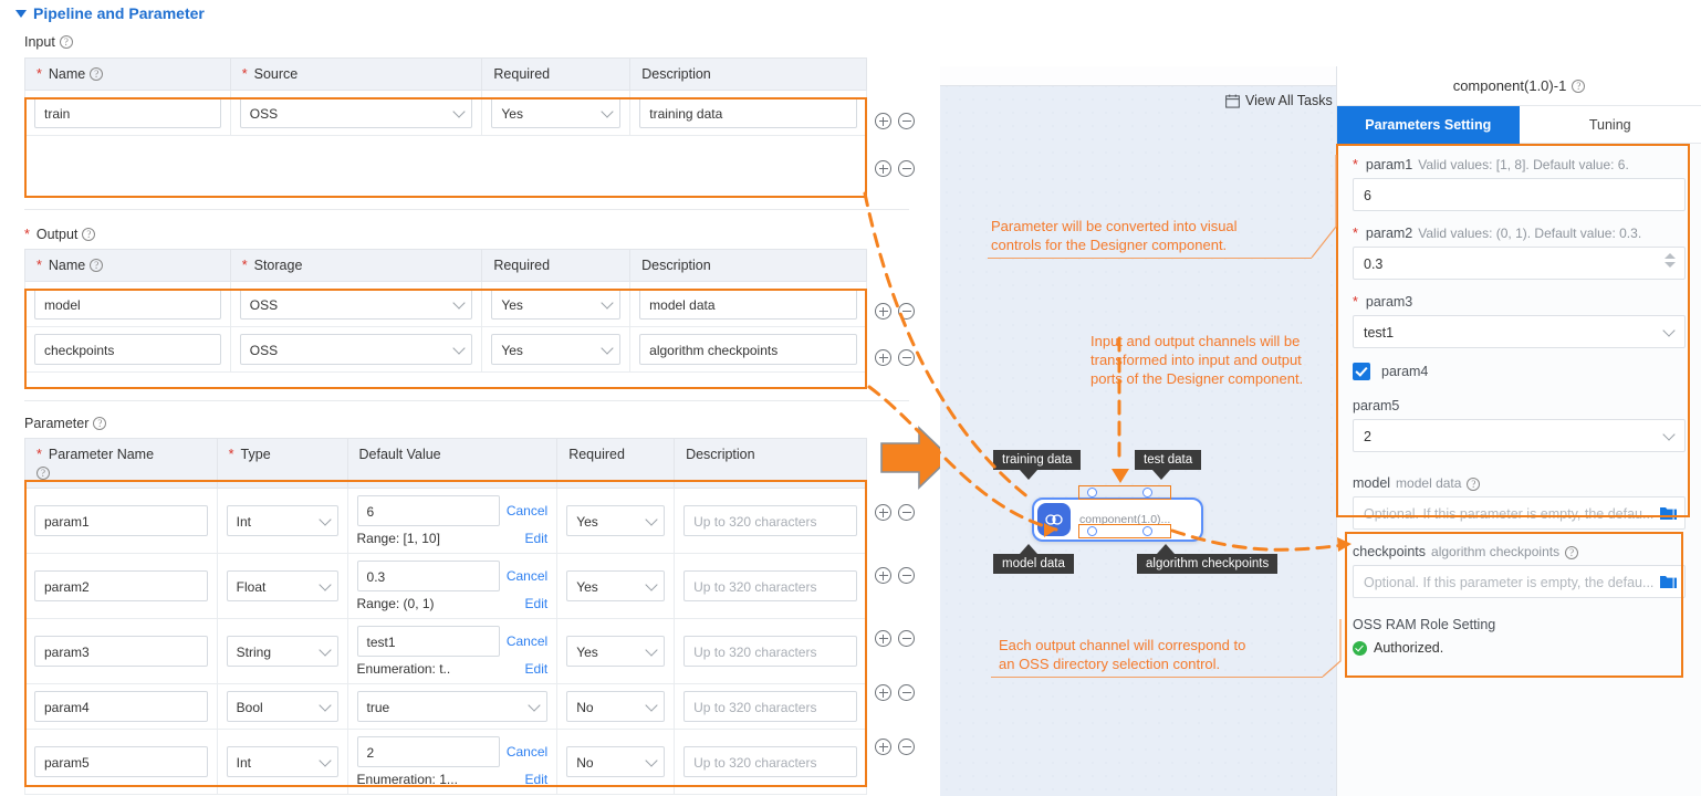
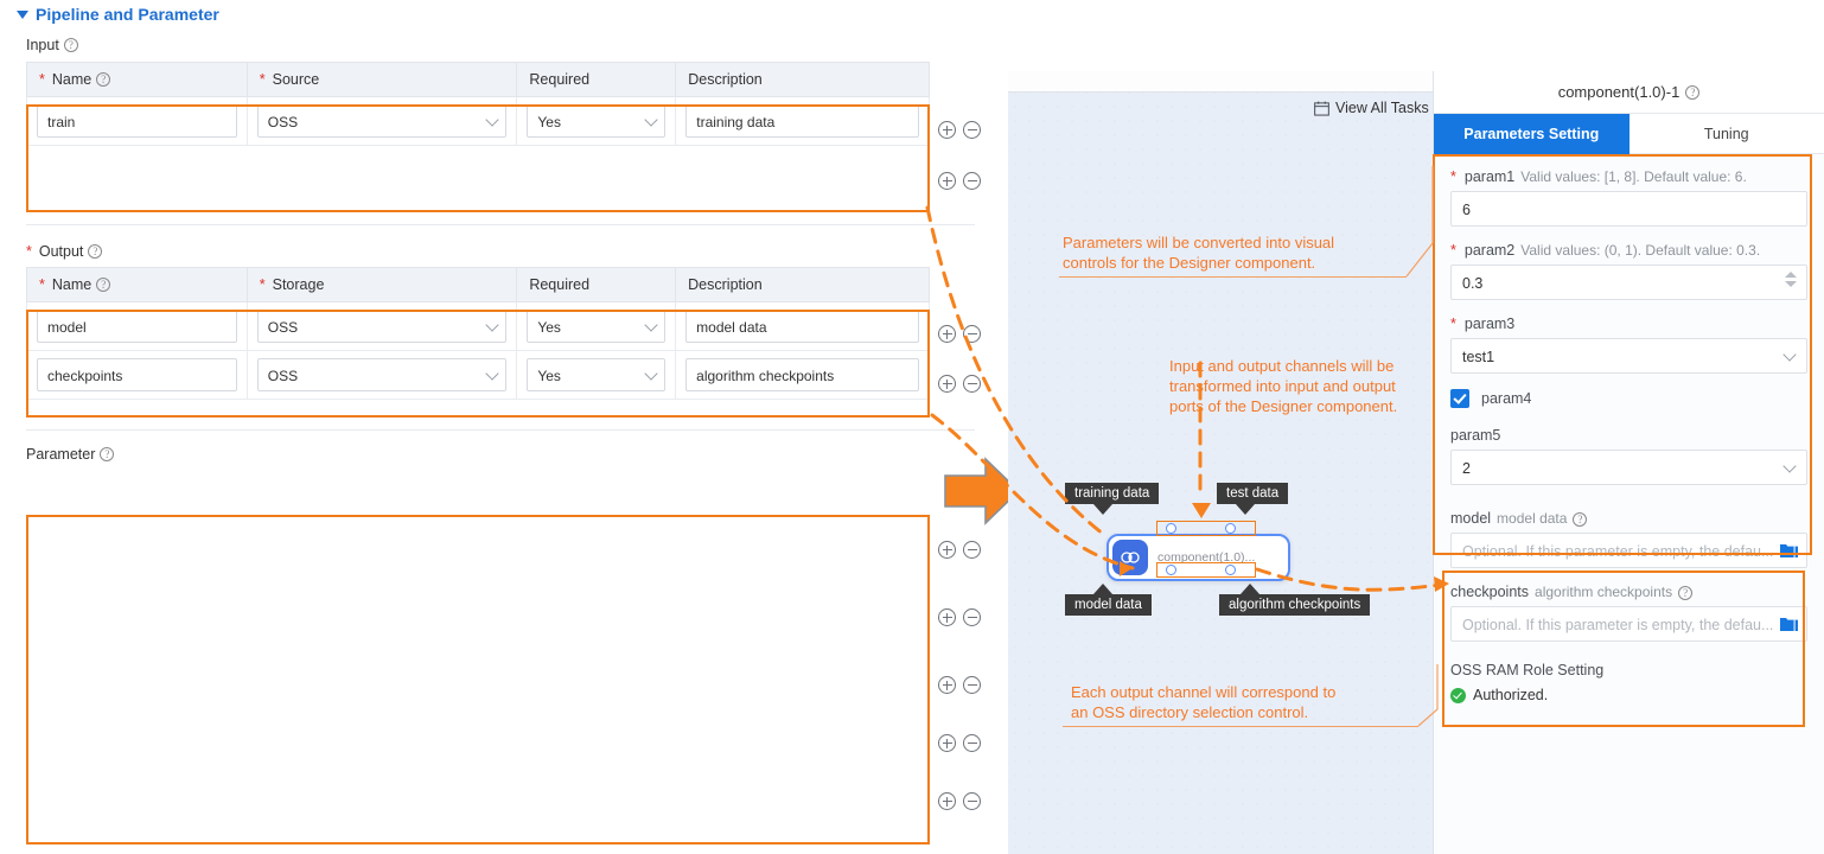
  Pipeline and Parameter
  Input
  ?
  * Name ?	* Source	Required	Description
  train	OSS	Yes	training data
  *
  Output
  ?
  * Name ?	* Storage	Required	Description
  model	OSS	Yes	model data
  checkpoints	OSS	Yes	algorithm checkpoints
  Parameter
  ?
- * Parameter Name ?	* Type	Default Value	Required	Description
- param1	Int	6 Cancel Range: [1, 10] Edit	Yes	Up to 320 characters
- param2	Float	0.3 Cancel Range: (0, 1) Edit	Yes	Up to 320 characters
- param3	String	test1 Cancel Enumeration: t.. Edit	Yes	Up to 320 characters
- param4	Bool	true	No	Up to 320 characters
- param5	Int	2 Cancel Enumeration: 1... Edit	No	Up to 320 characters
  View All Tasks
- Parameter will be converted into visual
+ Parameters will be converted into visual
  controls for the Designer component.
  Inpu and output channels will be
  tranformed into input and output
  ports of the Designer component.
  Each output channel will correspond to
  an OSS directory selection control.
  training data
  test data
  model data
  algorithm checkpoints
  component(1.0)...
  component(1.0)-1
  ?
  Parameters Setting
  Tuning
  *
  param1
  Valid values: [1, 8]. Default value: 6.
  6
  *
  param2
  Valid values: (0, 1). Default value: 0.3.
  0.3
  *
  param3
  test1
  param4
  param5
  2
  model
  model data
  ?
  Optional. If this parameter is empty, the defau...
  checkpoints
  algorithm checkpoints
  ?
  Optional. If this parameter is empty, the defau...
  OSS RAM Role Setting
  Authorized.
